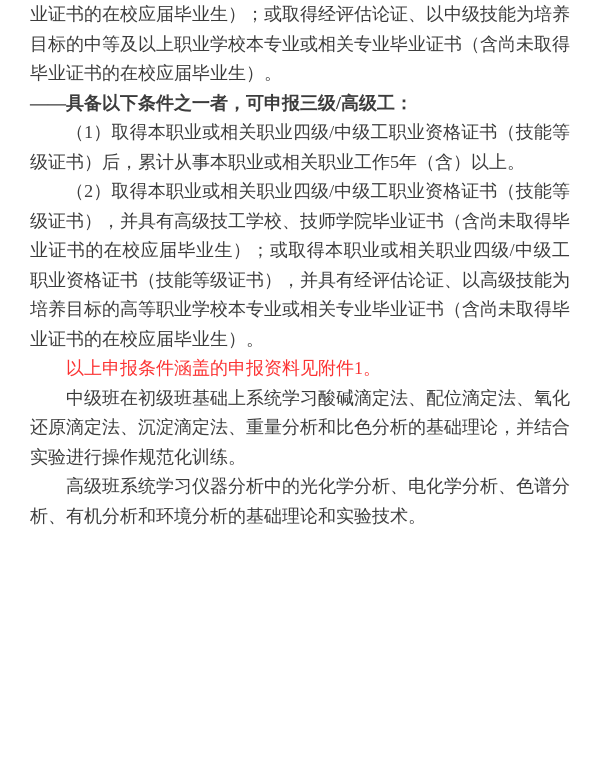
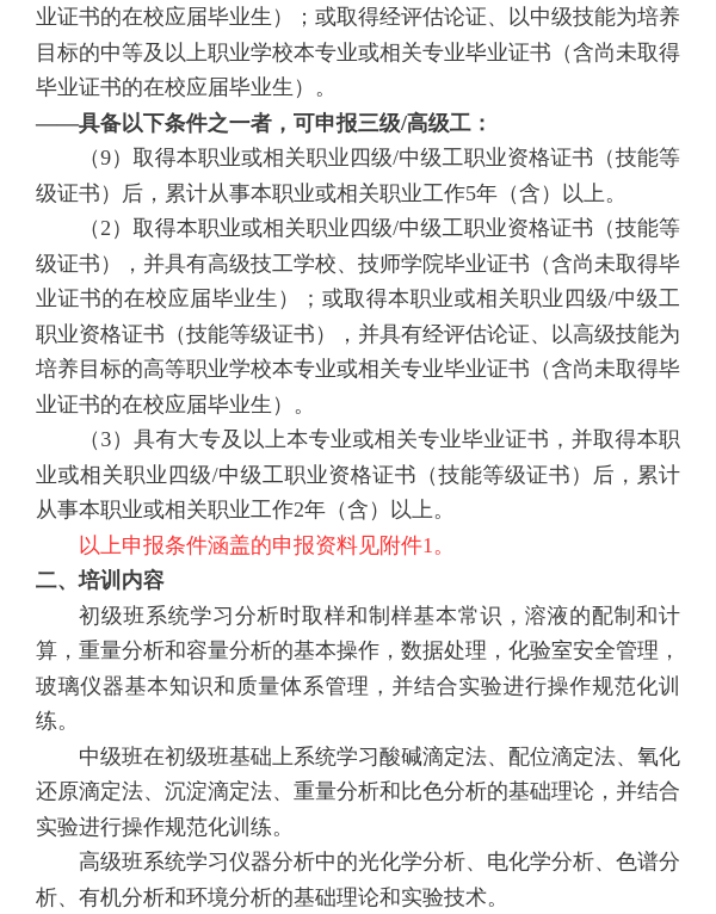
  业证书的在校应届毕业生）；或取得经评估论证、以中级技能为培养目标的中等及以上职业学校本专业或相关专业毕业证书（含尚未取得毕业证书的在校应届毕业生）。
  ——具备以下条件之一者，可申报三级/高级工：
- （1）取得本职业或相关职业四级/中级工职业资格证书（技能等级证书）后，累计从事本职业或相关职业工作5年（含）以上。
+ （9）取得本职业或相关职业四级/中级工职业资格证书（技能等级证书）后，累计从事本职业或相关职业工作5年（含）以上。
  （2）取得本职业或相关职业四级/中级工职业资格证书（技能等级证书），并具有高级技工学校、技师学院毕业证书（含尚未取得毕业证书的在校应届毕业生）；或取得本职业或相关职业四级/中级工职业资格证书（技能等级证书），并具有经评估论证、以高级技能为培养目标的高等职业学校本专业或相关专业毕业证书（含尚未取得毕业证书的在校应届毕业生）。
+ （3）具有大专及以上本专业或相关专业毕业证书，并取得本职业或相关职业四级/中级工职业资格证书（技能等级证书）后，累计从事本职业或相关职业工作2年（含）以上。
  以上申报条件涵盖的申报资料见附件1。
+ 二、培训内容
+ 初级班系统学习分析时取样和制样基本常识，溶液的配制和计算，重量分析和容量分析的基本操作，数据处理，化验室安全管理，玻璃仪器基本知识和质量体系管理，并结合实验进行操作规范化训练。
  中级班在初级班基础上系统学习酸碱滴定法、配位滴定法、氧化还原滴定法、沉淀滴定法、重量分析和比色分析的基础理论，并结合实验进行操作规范化训练。
  高级班系统学习仪器分析中的光化学分析、电化学分析、色谱分析、有机分析和环境分析的基础理论和实验技术。
